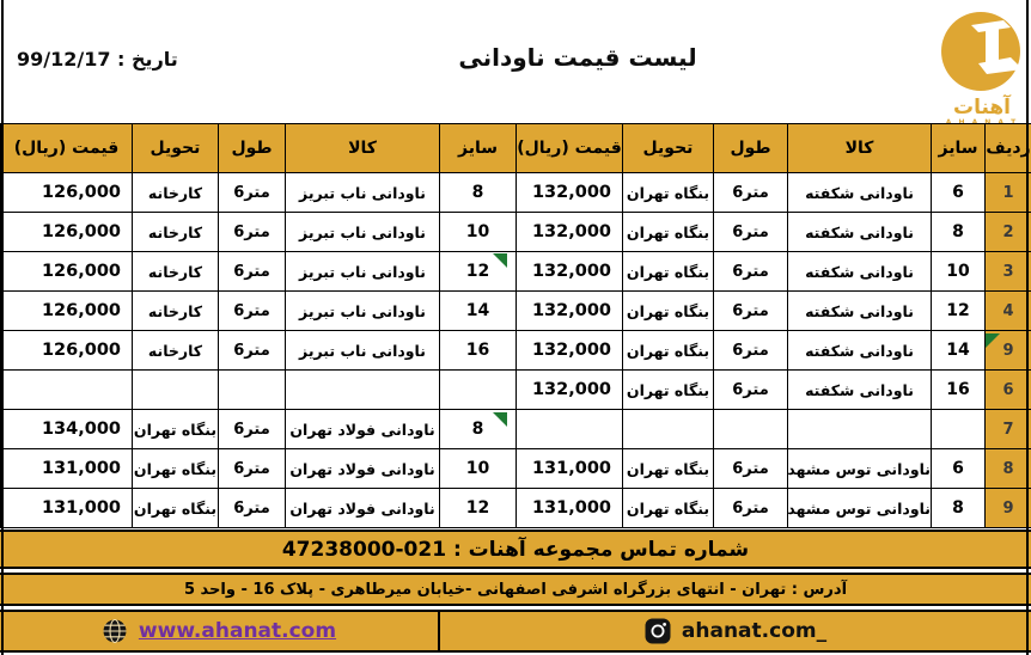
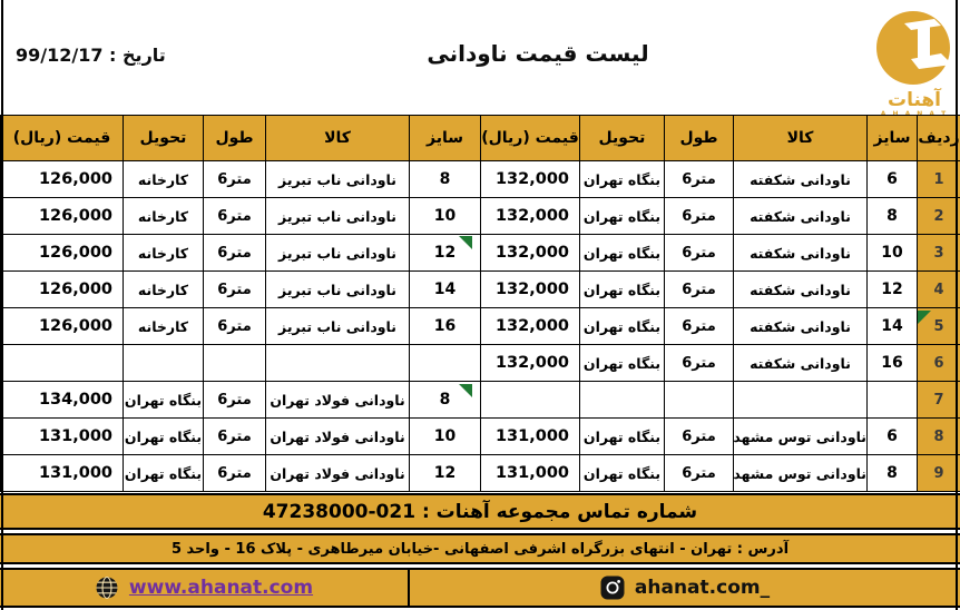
  تاریخ : 99/12/17
  لیست قیمت ناودانی
  آهنات
  دیف	سایز	کالا	طول	تحویل	قیمت (ریال)	سایز	کالا	طول	تحویل	قیمت (ریال)
  1	6	ناودانی شکفته	6متر	بنگاه تهران	132,000	8	ناودانی ناب تبریز	6متر	کارخانه	126,000
  2	8	ناودانی شکفته	6متر	بنگاه تهران	132,000	10	ناودانی ناب تبریز	6متر	کارخانه	126,000
  3	10	ناودانی شکفته	6متر	بنگاه تهران	132,000	12	ناودانی ناب تبریز	6متر	کارخانه	126,000
  4	12	ناودانی شکفته	6متر	بنگاه تهران	132,000	14	ناودانی ناب تبریز	6متر	کارخانه	126,000
- 9	14	ناودانی شکفته	6متر	بنگاه تهران	132,000	16	ناودانی ناب تبریز	6متر	کارخانه	126,000
+ 5	14	ناودانی شکفته	6متر	بنگاه تهران	132,000	16	ناودانی ناب تبریز	6متر	کارخانه	126,000
  6	16	ناودانی شکفته	6متر	بنگاه تهران	132,000
  7						8	ناودانی فولاد تهران	6متر	بنگاه تهران	134,000
  8	6	ناودانی توس مشهد	6متر	بنگاه تهران	131,000	10	ناودانی فولاد تهران	6متر	بنگاه تهران	131,000
  9	8	ناودانی توس مشهد	6متر	بنگاه تهران	131,000	12	ناودانی فولاد تهران	6متر	بنگاه تهران	131,000
  شماره تماس مجموعه آهنات : 021-47238000
  آدرس : تهران - انتهای بزرگراه اشرفی اصفهانی -خیابان میرطاهری - پلاک 16 - واحد 5
  www.ahanat.com
  ahanat.com_
